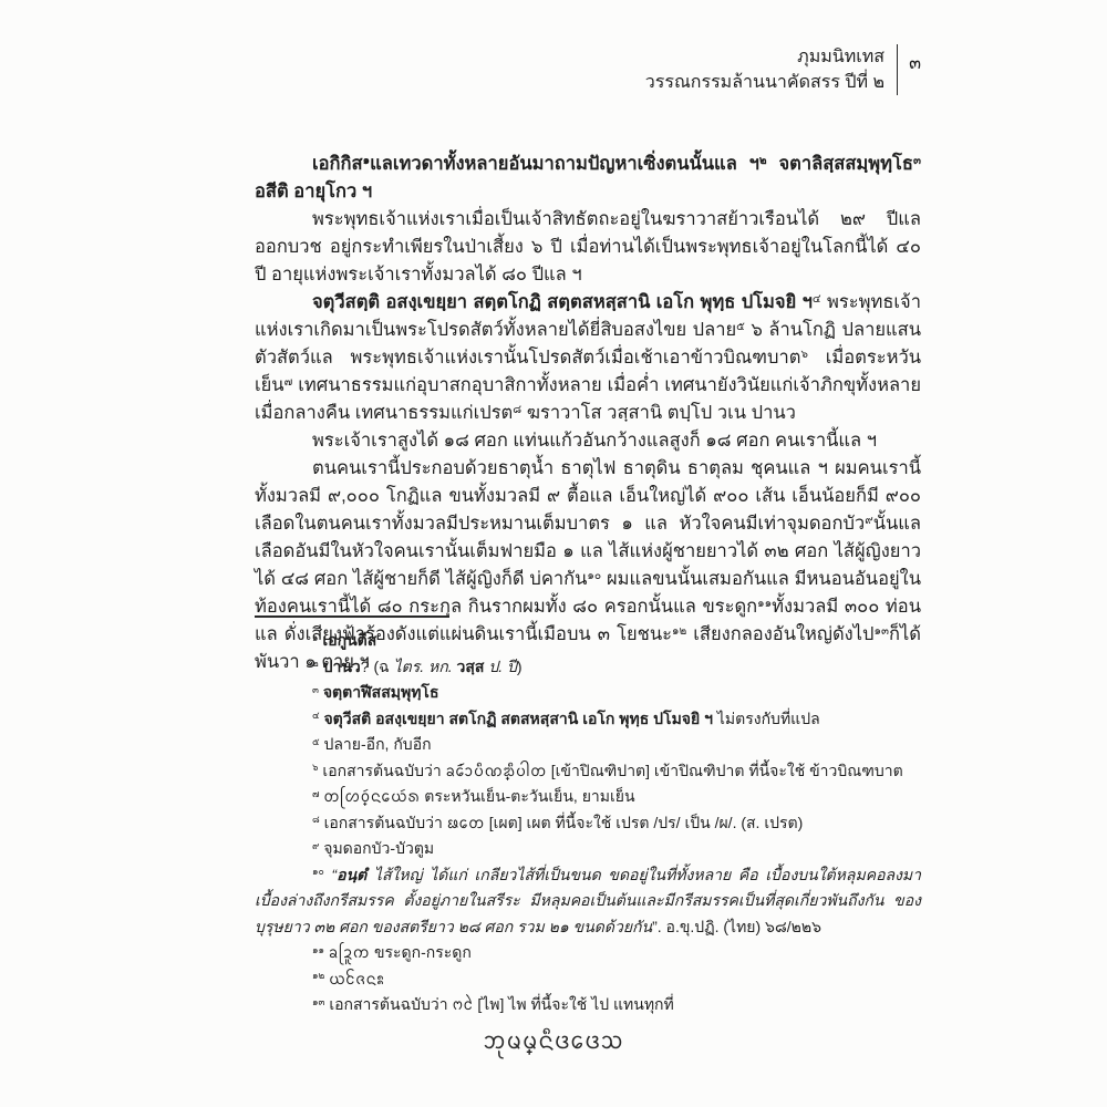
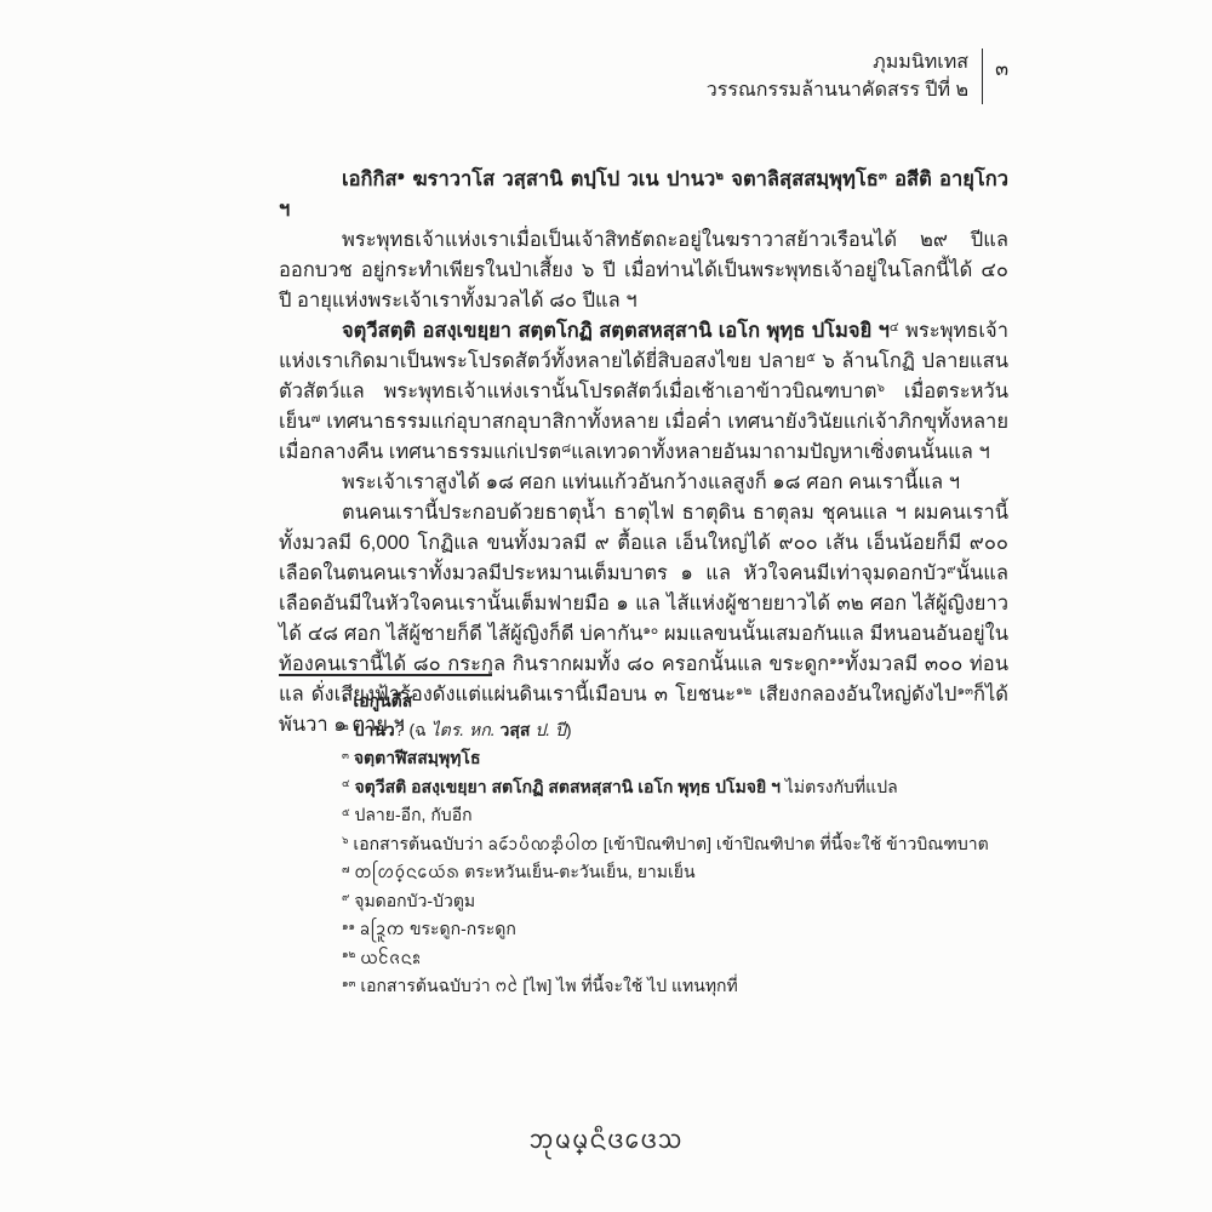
  ภุมมนิทเทส
  วรรณกรรมล้านนาคัดสรร ปีที่ ๒
  ๓
- เอกิกิส๑แลเทวดาทั้งหลายอันมาถามปัญหาเซิ่งตนนั้นแล ฯ๒ จตาลิสฺสสมฺพุทฺโธ๓ อสีติ อายุโกว ฯ
+ เอกิกิส๑ ฆราวาโส วสฺสานิ ตปฺโป วเน ปานว๒ จตาลิสฺสสมฺพุทฺโธ๓ อสีติ อายุโกว ฯ
  พระพุทธเจ้าแห่งเราเมื่อเป็นเจ้าสิทธัตถะอยู่ในฆราวาสย้าวเรือนได้ ๒๙ ปีแลออกบวช อยู่กระทำเพียรในป่าเสี้ยง ๖ ปี เมื่อท่านได้เป็นพระพุทธเจ้าอยู่ในโลกนี้ได้ ๔๐ ปี อายุแห่งพระเจ้าเราทั้งมวลได้ ๘๐ ปีแล ฯ
- จตุวีสตฺติ อสงฺเขยฺยา สตฺตโกฏิ สตฺตสหสฺสานิ เอโก พุทฺธ ปโมจยิ ฯ๔ พระพุทธเจ้าแห่งเราเกิดมาเป็นพระโปรดสัตว์ทั้งหลายได้ยี่สิบอสงไขย ปลาย๕ ๖ ล้านโกฏิ ปลายแสนตัวสัตว์แล พระพุทธเจ้าแห่งเรานั้นโปรดสัตว์เมื่อเช้าเอาข้าวบิณฑบาต๖ เมื่อตระหวันเย็น๗ เทศนาธรรมแก่อุบาสกอุบาสิกาทั้งหลาย เมื่อค่ำ เทศนายังวินัยแก่เจ้าภิกขุทั้งหลาย เมื่อกลางคืน เทศนาธรรมแก่เปรต๘ ฆราวาโส วสฺสานิ ตปฺโป วเน ปานว
+ จตุวีสตฺติ อสงฺเขยฺยา สตฺตโกฏิ สตฺตสหสฺสานิ เอโก พุทฺธ ปโมจยิ ฯ๔ พระพุทธเจ้าแห่งเราเกิดมาเป็นพระโปรดสัตว์ทั้งหลายได้ยี่สิบอสงไขย ปลาย๕ ๖ ล้านโกฏิ ปลายแสนตัวสัตว์แล พระพุทธเจ้าแห่งเรานั้นโปรดสัตว์เมื่อเช้าเอาข้าวบิณฑบาต๖ เมื่อตระหวันเย็น๗ เทศนาธรรมแก่อุบาสกอุบาสิกาทั้งหลาย เมื่อค่ำ เทศนายังวินัยแก่เจ้าภิกขุทั้งหลาย เมื่อกลางคืน เทศนาธรรมแก่เปรต๘แลเทวดาทั้งหลายอันมาถามปัญหาเซิ่งตนนั้นแล ฯ
  พระเจ้าเราสูงได้ ๑๘ ศอก แท่นแก้วอันกว้างแลสูงก็ ๑๘ ศอก คนเรานี้แล ฯ
- ตนคนเรานี้ประกอบด้วยธาตุน้ำ ธาตุไฟ ธาตุดิน ธาตุลม ชุคนแล ฯ ผมคนเรานี้ทั้งมวลมี ๙,๐๐๐ โกฏิแล ขนทั้งมวลมี ๙ ตื้อแล เอ็นใหญ่ได้ ๙๐๐ เส้น เอ็นน้อยก็มี ๙๐๐ เลือดในตนคนเราทั้งมวลมีประหมานเต็มบาตร ๑ แล หัวใจคนมีเท่าจุมดอกบัว๙นั้นแล เลือดอันมีในหัวใจคนเรานั้นเต็มฟายมือ ๑ แล ไส้แห่งผู้ชายยาวได้ ๓๒ ศอก ไส้ผู้ญิงยาวได้ ๔๘ ศอก ไส้ผู้ชายก็ดี ไส้ผู้ญิงก็ดี บ่คากัน๑๐ ผมแลขนนั้นเสมอกันแล มีหนอนอันอยู่ในท้องคนเรานี้ได้ ๘๐ กระกุล กินรากผมทั้ง ๘๐ ครอกนั้นแล ขระดูก๑๑ทั้งมวลมี ๓๐๐ ท่อนแล ดั่งเสียงฟ้าร้องดังแต่แผ่นดินเรานี้เมือบน ๓ โยชนะ๑๒ เสียงกลองอันใหญ่ดังไป๑๓ก็ได้พันวา ๑ ตาย ฯ
+ ตนคนเรานี้ประกอบด้วยธาตุน้ำ ธาตุไฟ ธาตุดิน ธาตุลม ชุคนแล ฯ ผมคนเรานี้ทั้งมวลมี 6,000 โกฏิแล ขนทั้งมวลมี ๙ ตื้อแล เอ็นใหญ่ได้ ๙๐๐ เส้น เอ็นน้อยก็มี ๙๐๐ เลือดในตนคนเราทั้งมวลมีประหมานเต็มบาตร ๑ แล หัวใจคนมีเท่าจุมดอกบัว๙นั้นแล เลือดอันมีในหัวใจคนเรานั้นเต็มฟายมือ ๑ แล ไส้แห่งผู้ชายยาวได้ ๓๒ ศอก ไส้ผู้ญิงยาวได้ ๔๘ ศอก ไส้ผู้ชายก็ดี ไส้ผู้ญิงก็ดี บ่คากัน๑๐ ผมแลขนนั้นเสมอกันแล มีหนอนอันอยู่ในท้องคนเรานี้ได้ ๘๐ กระกุล กินรากผมทั้ง ๘๐ ครอกนั้นแล ขระดูก๑๑ทั้งมวลมี ๓๐๐ ท่อนแล ดั่งเสียงฟ้าร้องดังแต่แผ่นดินเรานี้เมือบน ๓ โยชนะ๑๒ เสียงกลองอันใหญ่ดังไป๑๓ก็ได้พันวา ๑ ตาย ฯ
  ๑ เอกูนตีส
  ๒ ปานว? (ฉ ไตร. หก. วสฺส ป. ปี)
  ๓ จตฺตาฬีสสมฺพุทฺโธ
  ๔ จตุวีสติ อสงฺเขยฺยา สตโกฏิ สตสหสฺสานิ เอโก พุทฺธ ปโมจยิ ฯ ไม่ตรงกับที่แปล
  ๕ ปลาย-อีก, กับอีก
  ๖ เอกสารต้นฉบับว่า ᨡᩮᩢ᩶ᩣᨷᩥᨱ᩠ᨰᩥᨷᩤᨲ [เข้าปิณฑิปาต] เข้าปิณฑิปาต ที่นี้จะใช้ ข้าวบิณฑบาต
  ๗ ᨲᩕᩉ᩠ᩅᩢᨶᩮᨿᩢᩁ ตระหวันเย็น-ตะวันเย็น, ยามเย็น
- ๘ เอกสารต้นฉบับว่า ᨹᩮᨲ [เผต] เผต ที่นี้จะใช้ เปรต /ปร/ เป็น /ผ/. (ส. เปรต)
  ๙ จุมดอกบัว-บัวตูม
- ๑๐ “อนฺตํ ไส้ใหญ่ ได้แก่ เกลียวไส้ที่เป็นขนด ขดอยู่ในที่ทั้งหลาย คือ เบื้องบนใต้หลุมคอลงมา เบื้องล่างถึงกรีสมรรค ตั้งอยู่ภายในสรีระ มีหลุมคอเป็นต้นและมีกรีสมรรคเป็นที่สุดเกี่ยวพันถึงกัน ของบุรุษยาว ๓๒ ศอก ของสตรียาว ๒๘ ศอก รวม ๒๑ ขนดด้วยกัน”. อ.ขุ.ปฏิ. (ไทย) ๖๘/๒๒๖
  ๑๑ ᨡᩕᨯᩪᨠ ขระดูก-กระดูก
  ๑๒ ᨿᩰᨩᨶᩡ
  ๑๓ เอกสารต้นฉบับว่า ᨻᩱ [ไพ] ไพ ที่นี้จะใช้ ไป แทนทุกที่
  ᨽᩩᨾ᩠ᨾᨶᩥᨴᩮᨴᩈ
